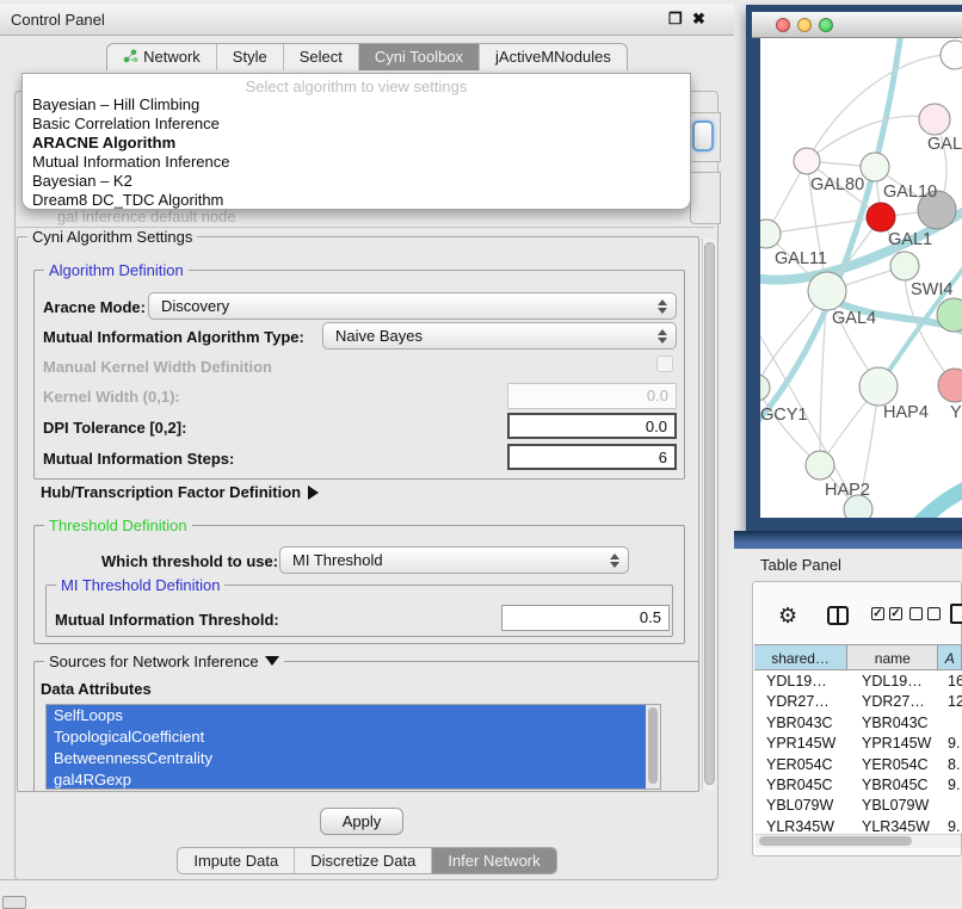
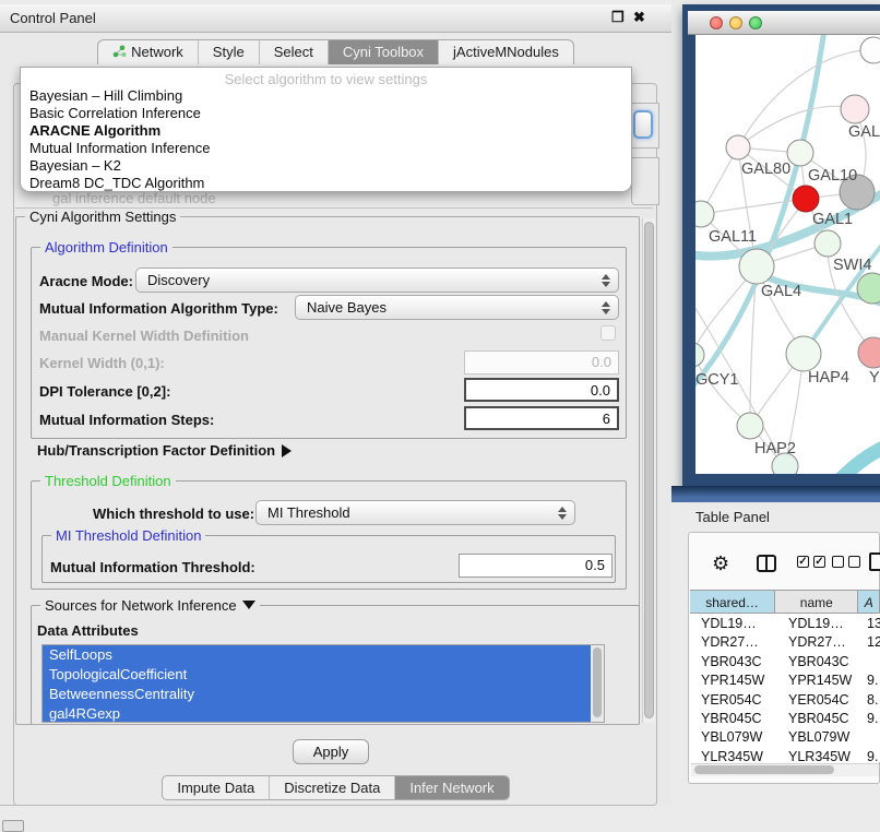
  Control Panel
  ❐
  ✖
  Network
  Style
  Select
  Cyni Toolbox
  jActiveMNodules
  gal inference default node
  Select algorithm to view settings
  Bayesian – Hill Climbing
  Basic Correlation Inference
  ARACNE Algorithm
  Mutual Information Inference
  Bayesian – K2
  Dream8 DC_TDC Algorithm
  Cyni Algorithm Settings
  Algorithm Definition
  Aracne Mode:
  Discovery
  Mutual Information Algorithm Type:
  Naive Bayes
  Manual Kernel Width Definition
  Kernel Width (0,1):
  0.0
  DPI Tolerance [0,2]:
  0.0
  Mutual Information Steps:
  6
  Hub/Transcription Factor Definition
  Threshold Definition
  Which threshold to use:
  MI Threshold
  MI Threshold Definition
  Mutual Information Threshold:
  0.5
  Sources for Network Inference
  Data Attributes
  SelfLoops
  TopologicalCoefficient
  BetweennessCentrality
  gal4RGexp
  Apply
  Impute Data
  Discretize Data
  Infer Network
  GAL
  GAL80
  GAL10
  GAL1
  GAL11
  SWI4
  GAL4
  GCY1
  HAP4
  Y
  HAP2
  Table Panel
  ⚙
  ✓
  ✓
  shared…
  name
  A
  YDL19…
  YDL19…
- 16
+ 13
  YDR27…
  YDR27…
  12
  YBR043C
  YBR043C
  YPR145W
  YPR145W
  9.
  YER054C
  YER054C
  8.
  YBR045C
  YBR045C
  9.
  YBL079W
  YBL079W
  YLR345W
  YLR345W
  9.
